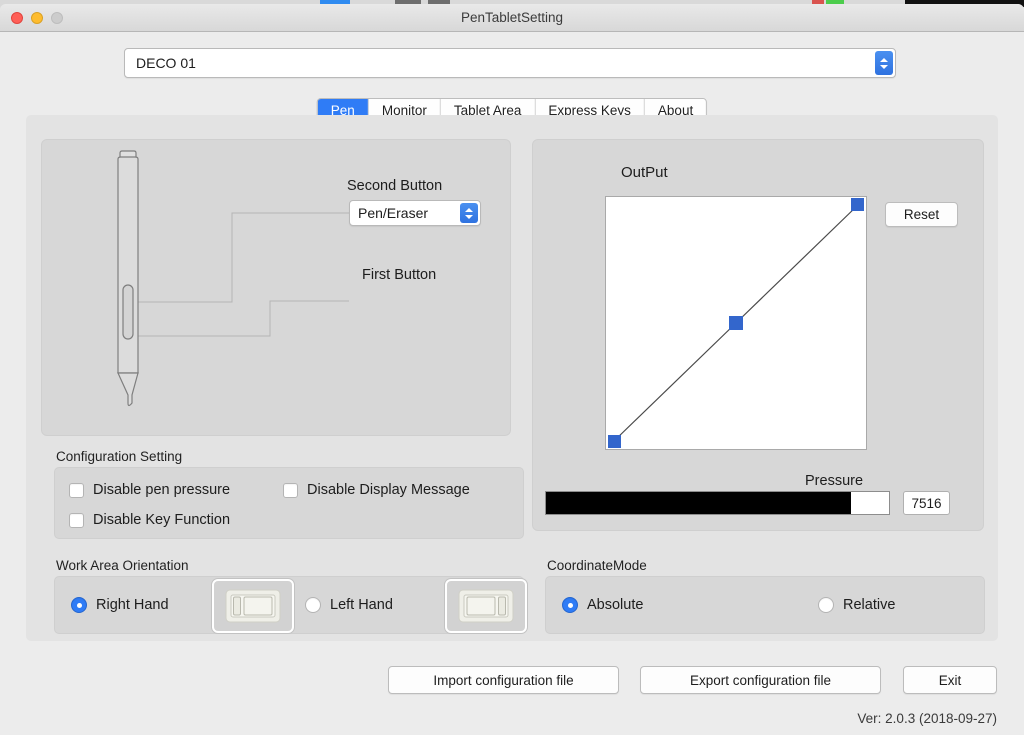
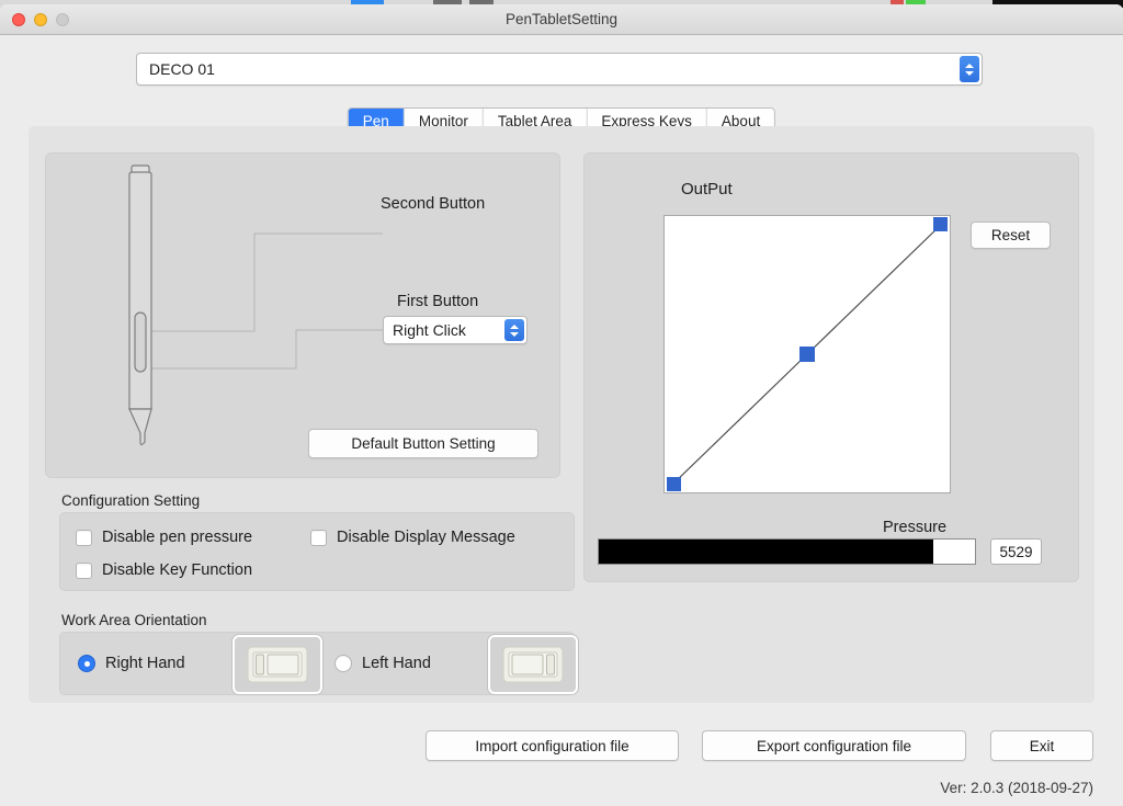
  PenTabletSetting
  DECO 01
  Pen
  Monitor
  Tablet Area
  Express Keys
  About
  Second Button
- Pen/Eraser
  First Button
+ Right Click
+ Default Button Setting
  OutPut
  Reset
  Pressure
- 7516
+ 5529
  Configuration Setting
  Disable pen pressure
  Disable Display Message
  Disable Key Function
  Work Area Orientation
  Right Hand
  Left Hand
- CoordinateMode
- Absolute
- Relative
  Import configuration file
  Export configuration file
  Exit
  Ver: 2.0.3 (2018-09-27)
